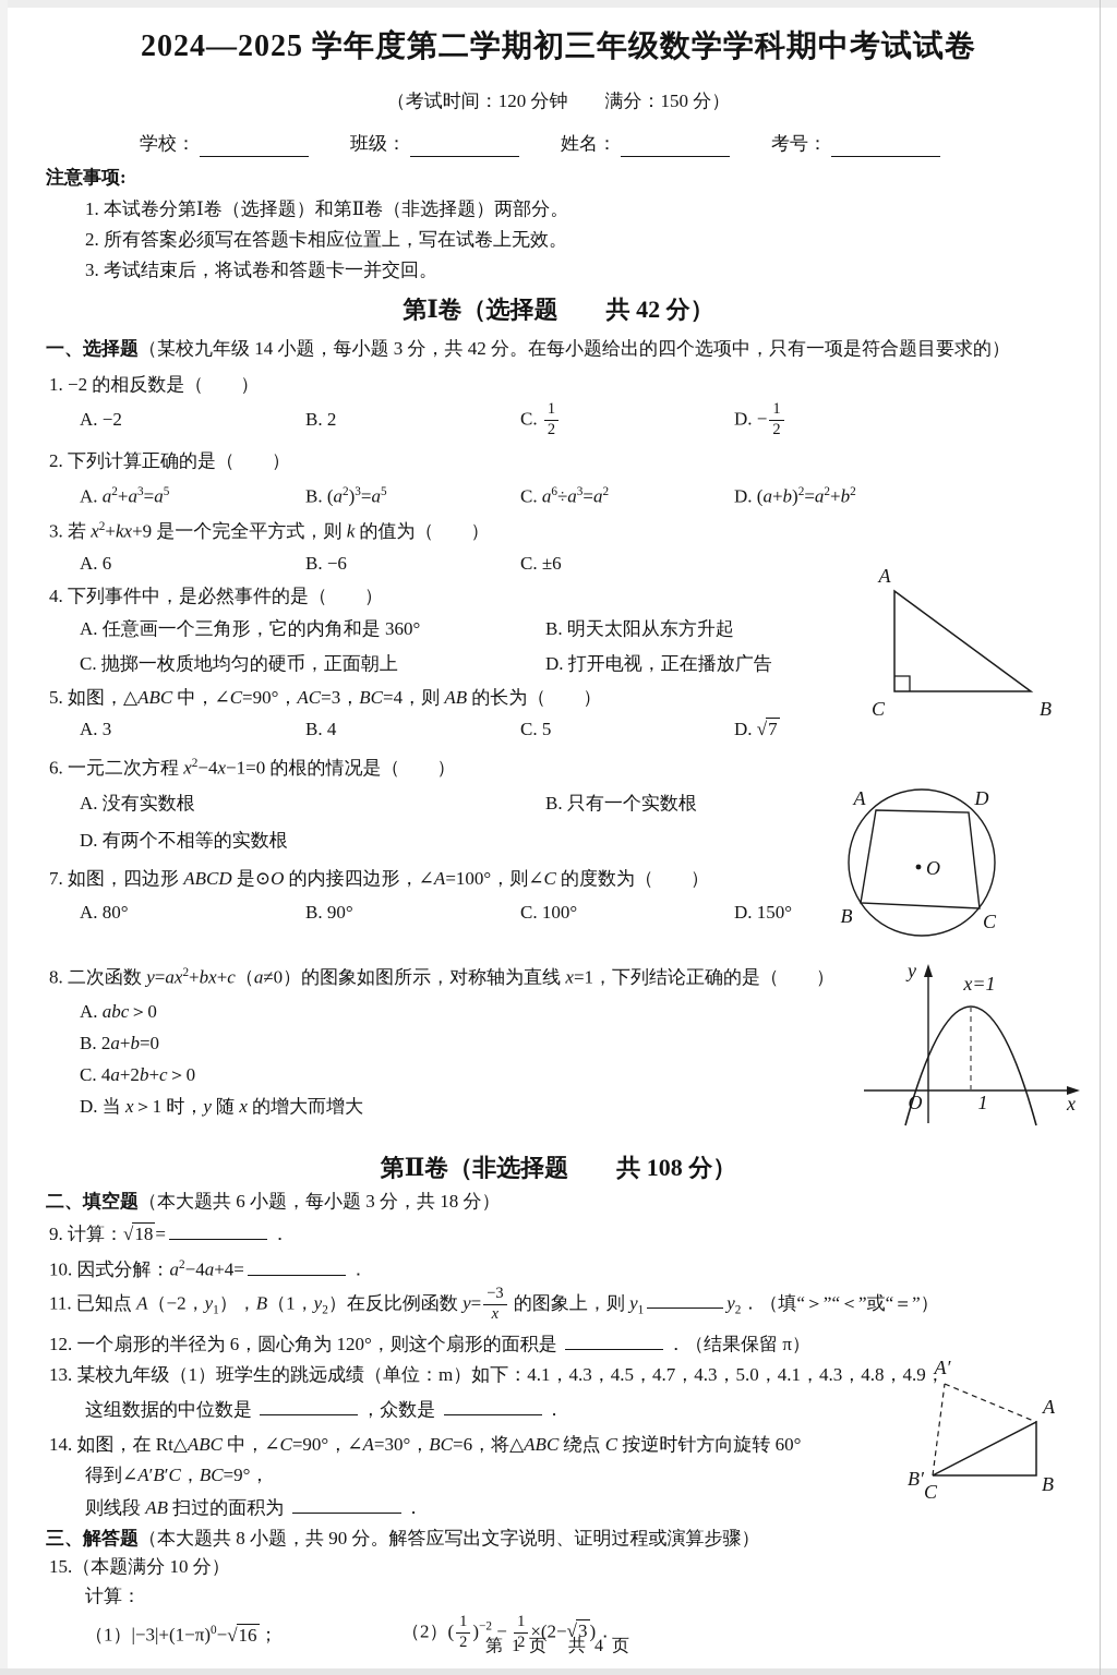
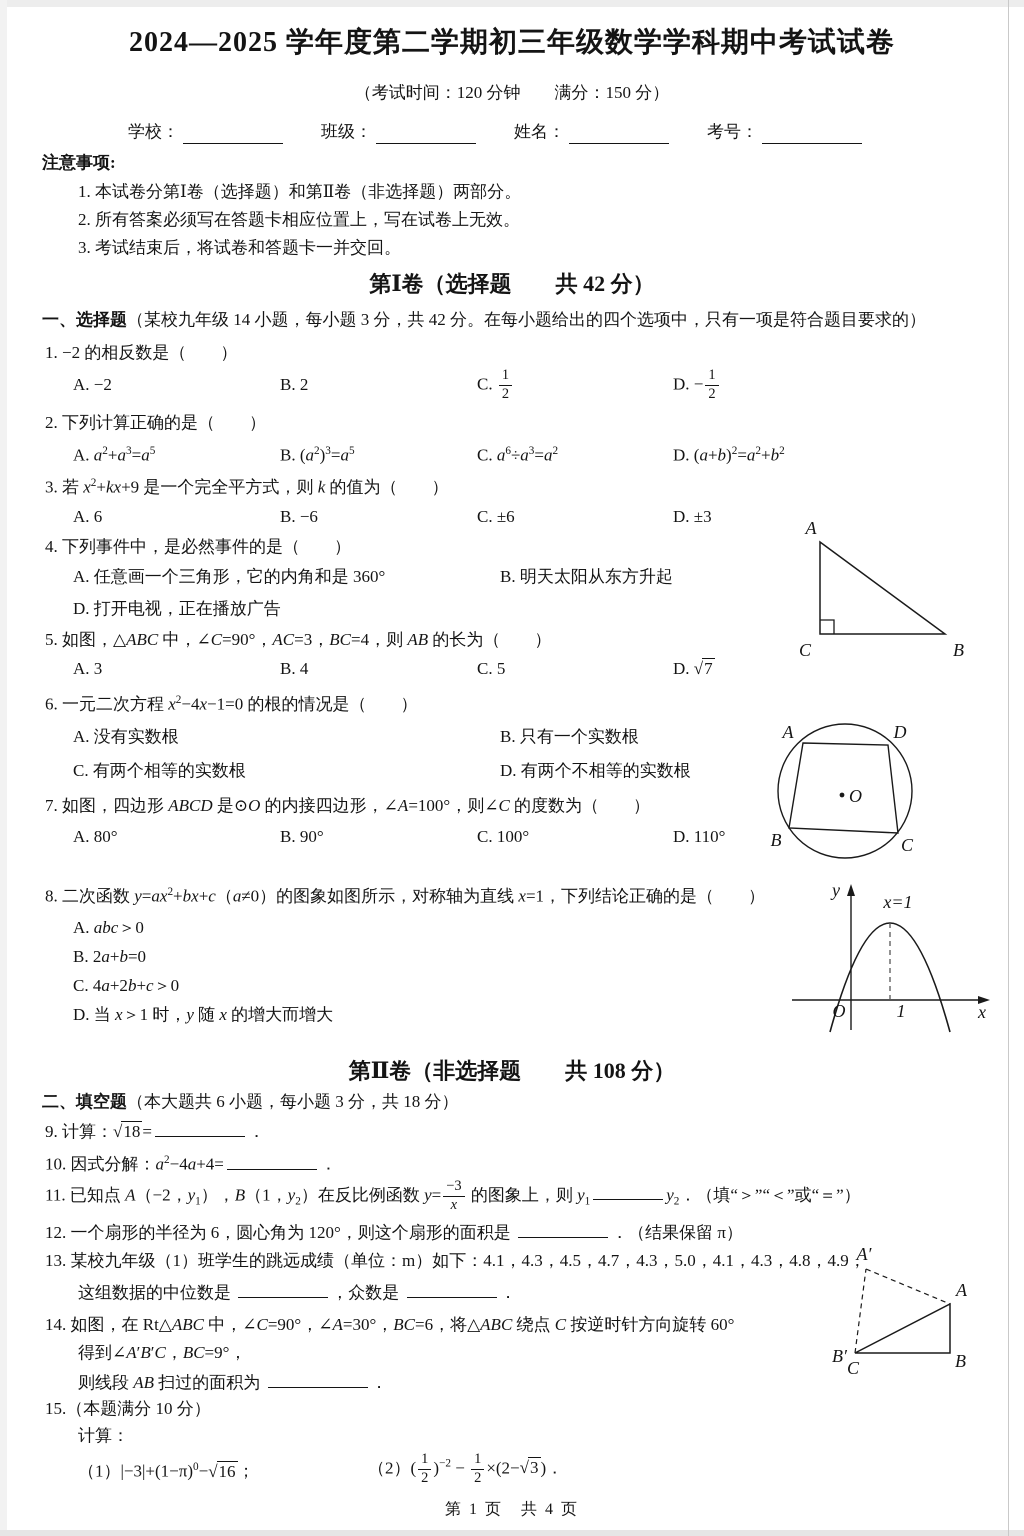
  2024—2025 学年度第二学期初三年级数学学科期中考试试卷
  （考试时间：120 分钟 满分：150 分）
  学校：
  班级：
  姓名：
  考号：
  注意事项:
  1. 本试卷分第Ⅰ卷（选择题）和第Ⅱ卷（非选择题）两部分。
  2. 所有答案必须写在答题卡相应位置上，写在试卷上无效。
  3. 考试结束后，将试卷和答题卡一并交回。
  第Ⅰ卷（选择题 共 42 分）
  一、选择题（某校九年级 14 小题，每小题 3 分，共 42 分。在每小题给出的四个选项中，只有一项是符合题目要求的）
  1. −2 的相反数是（ ）
  A. −2
  B. 2
  C.
  1
  2
  D. −
  1
  2
  2. 下列计算正确的是（ ）
  A. a2+a3=a5
  B. (a2)3=a5
  C. a6÷a3=a2
  D. (a+b)2=a2+b2
  3. 若 x2+kx+9 是一个完全平方式，则 k 的值为（ ）
  A. 6
  B. −6
  C. ±6
+ D. ±3
  4. 下列事件中，是必然事件的是（ ）
  A. 任意画一个三角形，它的内角和是 360°
  B. 明天太阳从东方升起
- C. 抛掷一枚质地均匀的硬币，正面朝上
  D. 打开电视，正在播放广告
  5. 如图，△ABC 中，∠C=90°，AC=3，BC=4，则 AB 的长为（ ）
  A. 3
  B. 4
  C. 5
  D. √7
  6. 一元二次方程 x2−4x−1=0 的根的情况是（ ）
  A. 没有实数根
  B. 只有一个实数根
+ C. 有两个相等的实数根
  D. 有两个不相等的实数根
  7. 如图，四边形 ABCD 是⊙O 的内接四边形，∠A=100°，则∠C 的度数为（ ）
  A. 80°
  B. 90°
  C. 100°
- D. 150°
+ D. 110°
  8. 二次函数 y=ax2+bx+c（a≠0）的图象如图所示，对称轴为直线 x=1，下列结论正确的是（ ）
  A. abc＞0
  B. 2a+b=0
  C. 4a+2b+c＞0
  D. 当 x＞1 时，y 随 x 的增大而增大
  第Ⅱ卷（非选择题 共 108 分）
  二、填空题（本大题共 6 小题，每小题 3 分，共 18 分）
  9. 计算：√18= ．
  10. 因式分解：a2−4a+4= ．
  11. 已知点 A（−2，y1），B（1，y2）在反比例函数 y=
  −3
  x
  的图象上，则 y1y2．（填“＞”“＜”或“＝”）
  12. 一个扇形的半径为 6，圆心角为 120°，则这个扇形的面积是 ．（结果保留 π）
  13. 某校九年级（1）班学生的跳远成绩（单位：m）如下：4.1，4.3，4.5，4.7，4.3，5.0，4.1，4.3，4.8，4.9，
  这组数据的中位数是 ，众数是 ．
  14. 如图，在 Rt△ABC 中，∠C=90°，∠A=30°，BC=6，将△ABC 绕点 C 按逆时针方向旋转 60°
  得到∠A′B′C，BC=9°，
  则线段 AB 扫过的面积为 ．
- 三、解答题（本大题共 8 小题，共 90 分。解答应写出文字说明、证明过程或演算步骤）
  15.（本题满分 10 分）
  计算：
  （1）|−3|+(1−π)0−√16；
  （2）(
  1
  2
  )−2 −
  1
  2
  ×(2−√3)．
  第 1 页 共 4 页
  A
  C
  B
  A
  D
  B
  C
  O
  y
  x
  O
  1
  x=1
  A′
  A
  B′
  C
  B
